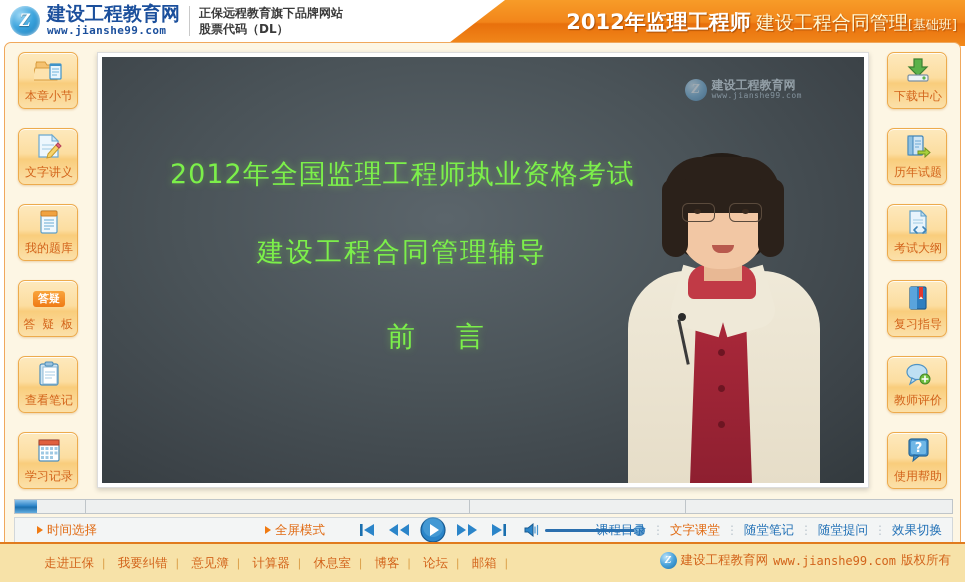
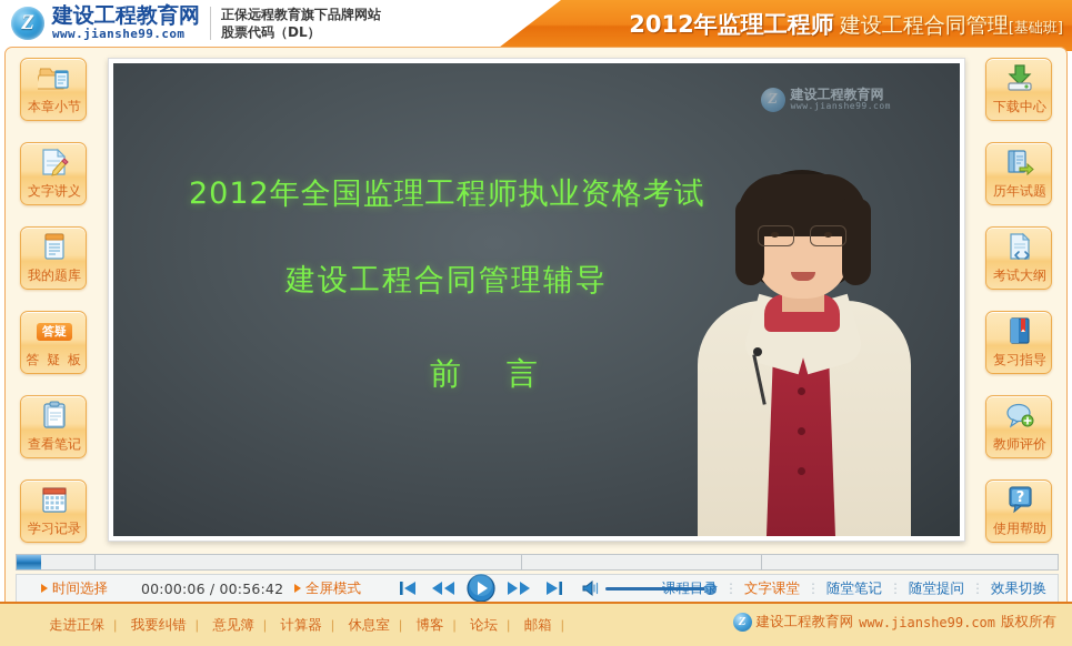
  建设工程教育网
  www.jianshe99.com
  正保远程教育旗下品牌网站
  股票代码（DL）
  2012年监理工程师 建设工程合同管理[基础班]
  本章小节
  文字讲义
  我的题库
  答疑
  答 疑 板
  查看笔记
  学习记录
  下载中心
  历年试题
  考试大纲
  复习指导
  教师评价
  ?
  使用帮助
  建设工程教育网
  www.jianshe99.com
  2012年全国监理工程师执业资格考试
  建设工程合同管理辅导
  前 言
  时间选择
+ 00:00:06 / 00:56:42
  全屏模式
  课程目录
  ⋮
  文字课堂
  ⋮
  随堂笔记
  ⋮
  随堂提问
  ⋮
  效果切换
  走进正保 | 我要纠错 | 意见簿 | 计算器 | 休息室 | 博客 | 论坛 | 邮箱 |
  建设工程教育网
  www.jianshe99.com
  版权所有
